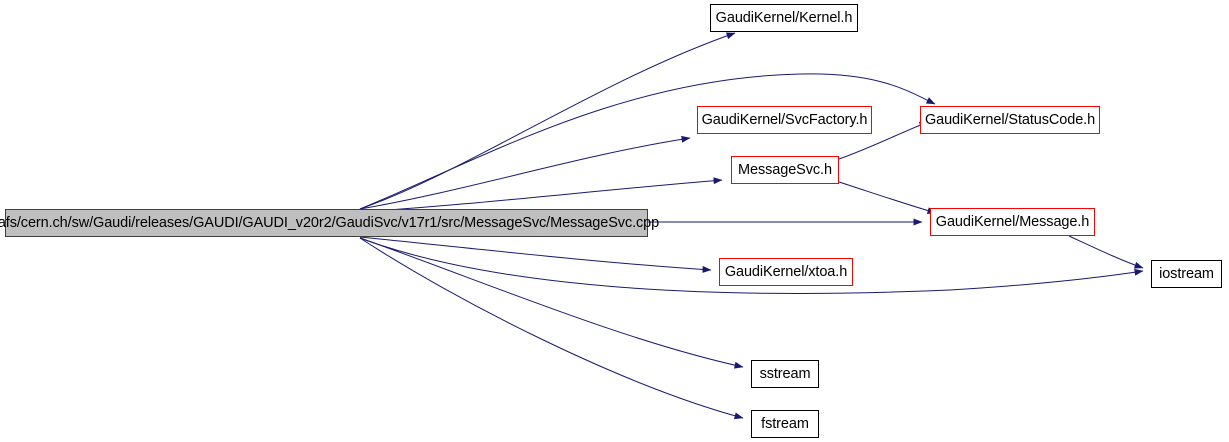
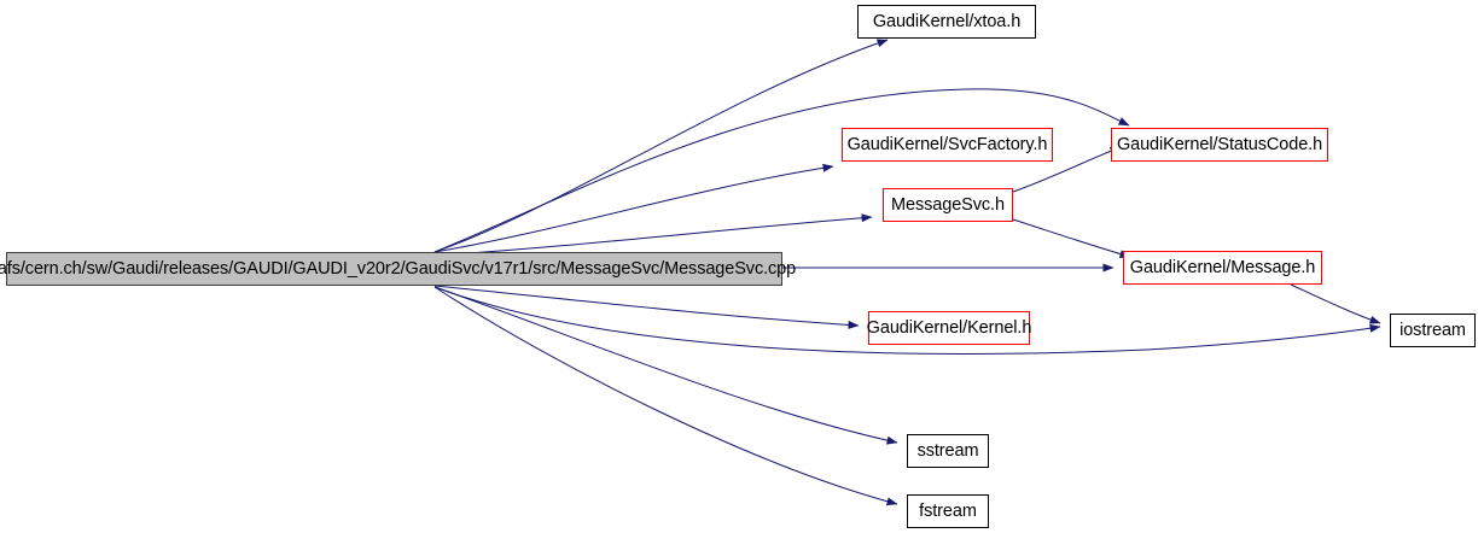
  afs/cern.ch/sw/Gaudi/releases/GAUDI/GAUDI_v20r2/GaudiSvc/v17r1/src/MessageSvc/MessageSvc.cpp
- GaudiKernel/Kernel.h
+ GaudiKernel/xtoa.h
  GaudiKernel/SvcFactory.h
  GaudiKernel/StatusCode.h
  MessageSvc.h
  GaudiKernel/Message.h
- GaudiKernel/xtoa.h
+ GaudiKernel/Kernel.h
  iostream
  sstream
  fstream
